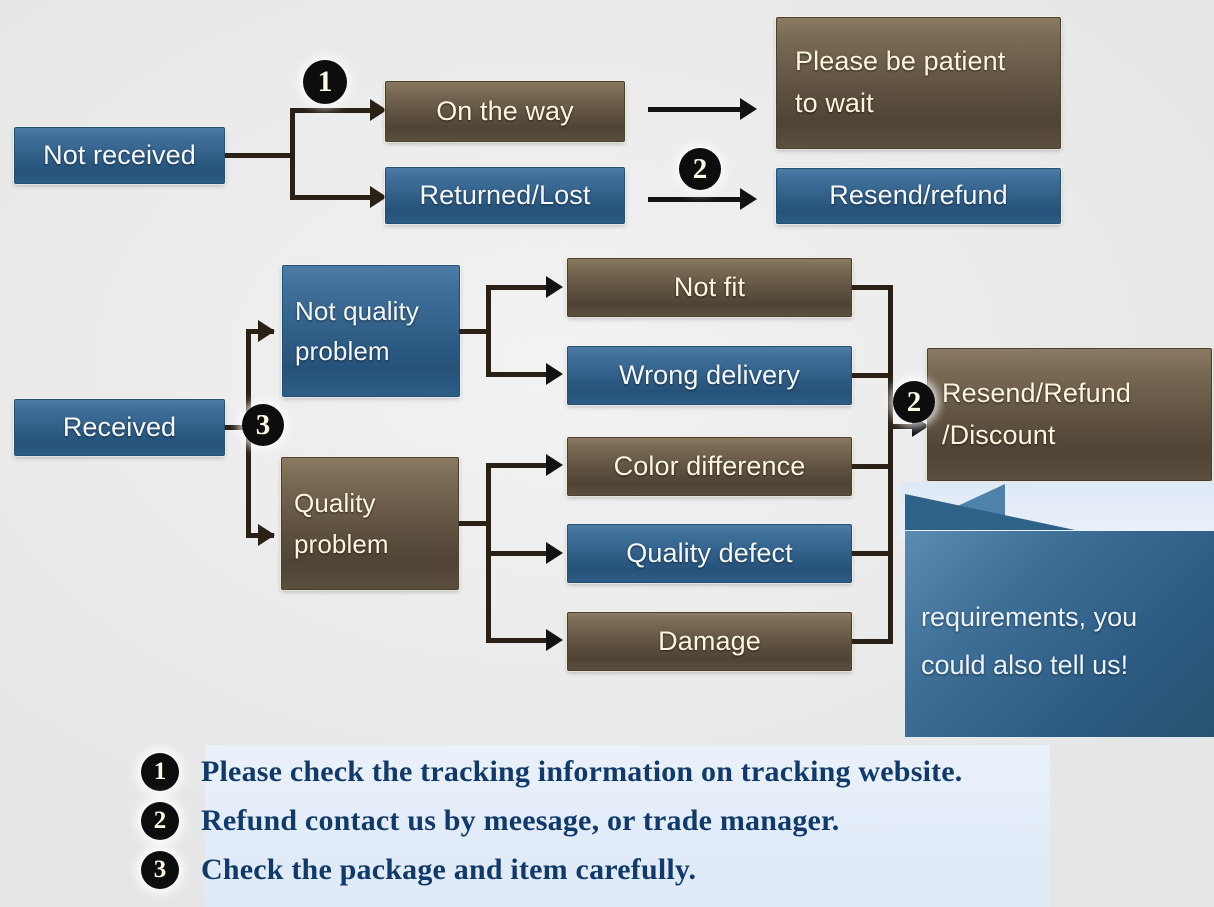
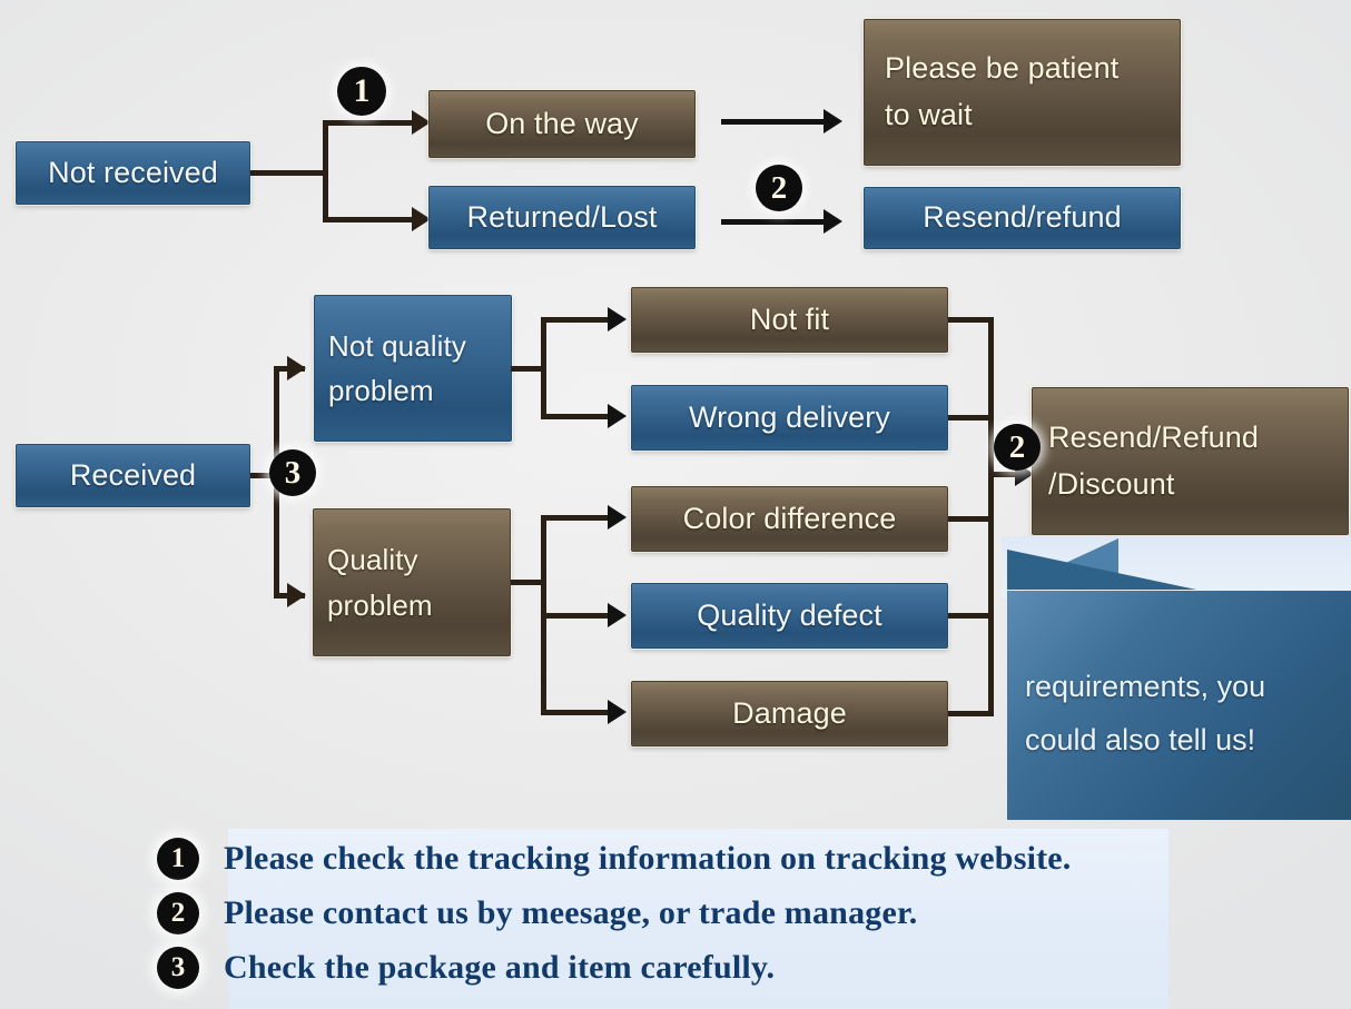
  Not received
  1
  On the way
  Returned/Lost
  2
  Please be patient
  to wait
  Resend/refund
  Received
  3
  Not quality
  problem
  Quality
  problem
  Not fit
  Wrong delivery
  Color difference
  Quality defect
  Damage
  2
  Resend/Refund
  /Discount
  requirements, you
  could also tell us!
  1
  Please check the tracking information on tracking website.
  2
- Refund contact us by meesage, or trade manager.
+ Please contact us by meesage, or trade manager.
  3
  Check the package and item carefully.
